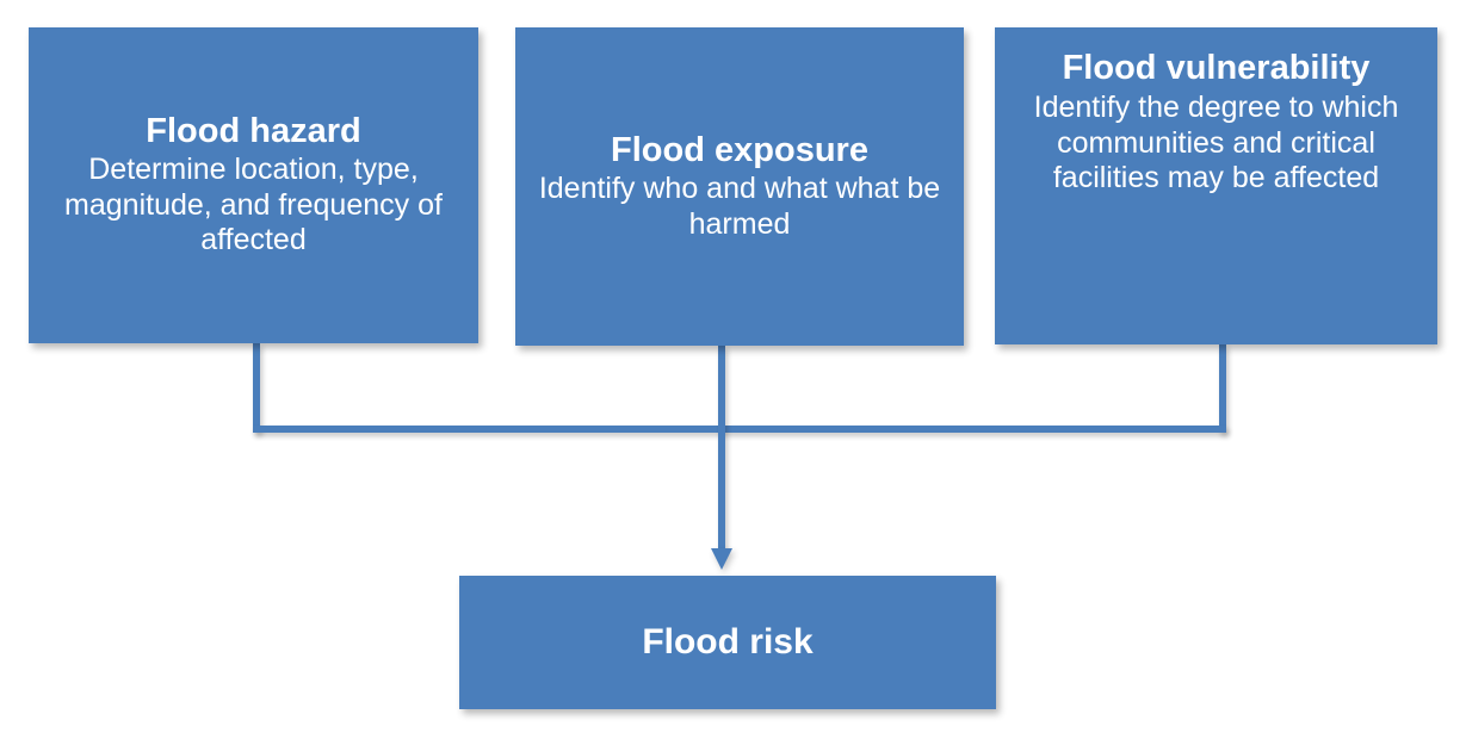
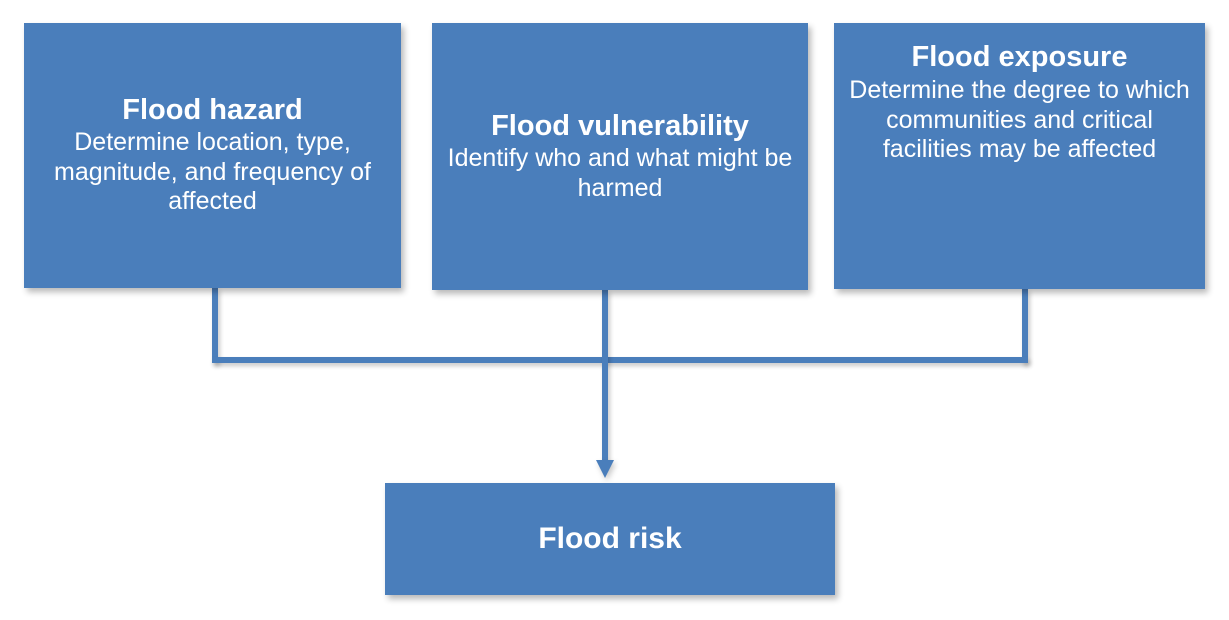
  Flood hazard
  Determine location, type, magnitude, and frequency of affected
- Flood exposure
+ Flood vulnerability
- Identify who and what what be harmed
+ Identify who and what might be harmed
- Flood vulnerability
+ Flood exposure
- Identify the degree to which communities and critical facilities may be affected
+ Determine the degree to which communities and critical facilities may be affected
  Flood risk
